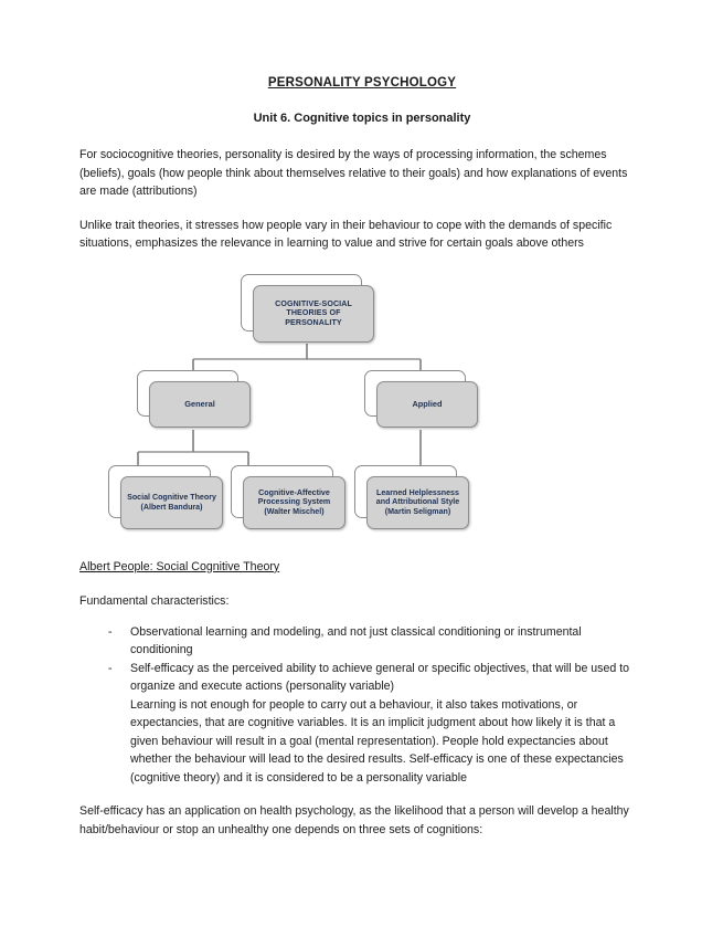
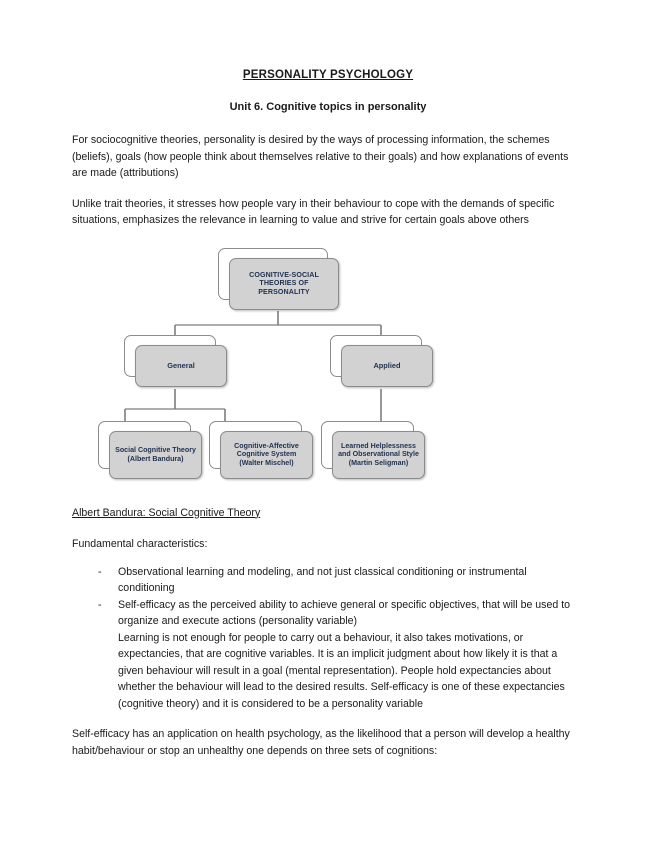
  PERSONALITY PSYCHOLOGY
  Unit 6. Cognitive topics in personality
  For sociocognitive theories, personality is desired by the ways of processing information, the schemes (beliefs), goals (how people think about themselves relative to their goals) and how explanations of events are made (attributions)
  Unlike trait theories, it stresses how people vary in their behaviour to cope with the demands of specific situations, emphasizes the relevance in learning to value and strive for certain goals above others
  COGNITIVE-SOCIAL THEORIES OF PERSONALITY
  General
  Applied
  Social Cognitive Theory (Albert Bandura)
- Cognitive-Affective Processing System (Walter Mischel)
+ Cognitive-Affective Cognitive System (Walter Mischel)
- Learned Helplessness and Attributional Style (Martin Seligman)
+ Learned Helplessness and Observational Style (Martin Seligman)
- Albert People: Social Cognitive Theory
+ Albert Bandura: Social Cognitive Theory
  Fundamental characteristics:
  -
  Observational learning and modeling, and not just classical conditioning or instrumental conditioning
  -
  Self-efficacy as the perceived ability to achieve general or specific objectives, that will be used to organize and execute actions (personality variable)
  Learning is not enough for people to carry out a behaviour, it also takes motivations, or expectancies, that are cognitive variables. It is an implicit judgment about how likely it is that a given behaviour will result in a goal (mental representation). People hold expectancies about whether the behaviour will lead to the desired results. Self-efficacy is one of these expectancies (cognitive theory) and it is considered to be a personality variable
  Self-efficacy has an application on health psychology, as the likelihood that a person will develop a healthy habit/behaviour or stop an unhealthy one depends on three sets of cognitions:
